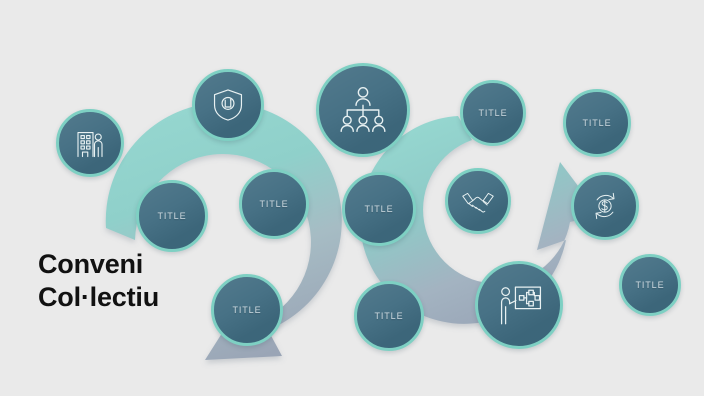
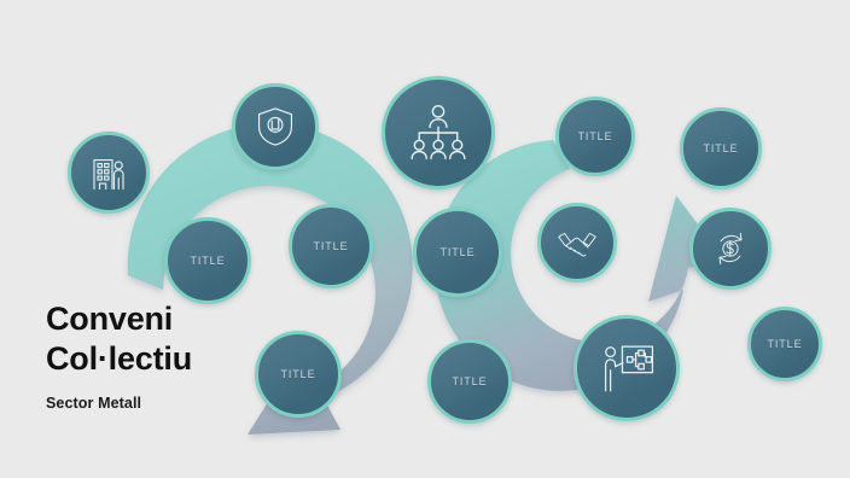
  TITLE
  TITLE
  TITLE
  TITLE
  TITLE
  TITLE
  TITLE
  TITLE
  Conveni
  Col·lectiu
+ Sector Metall
